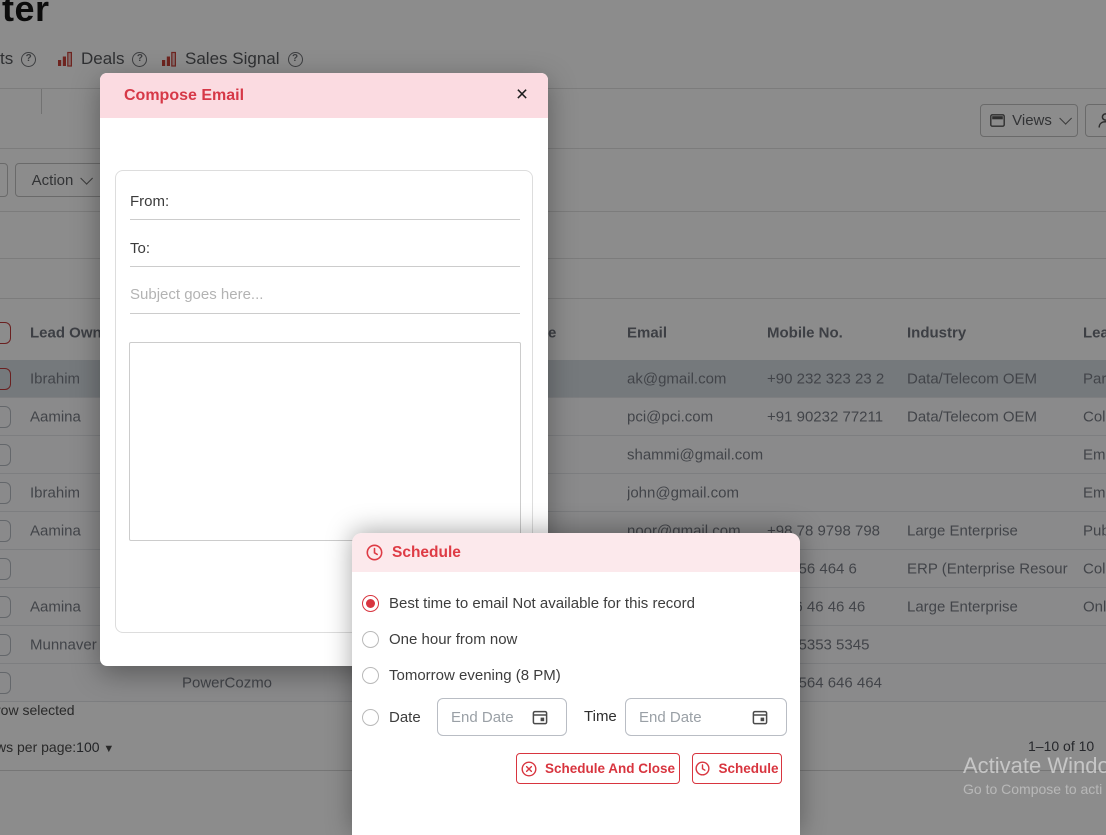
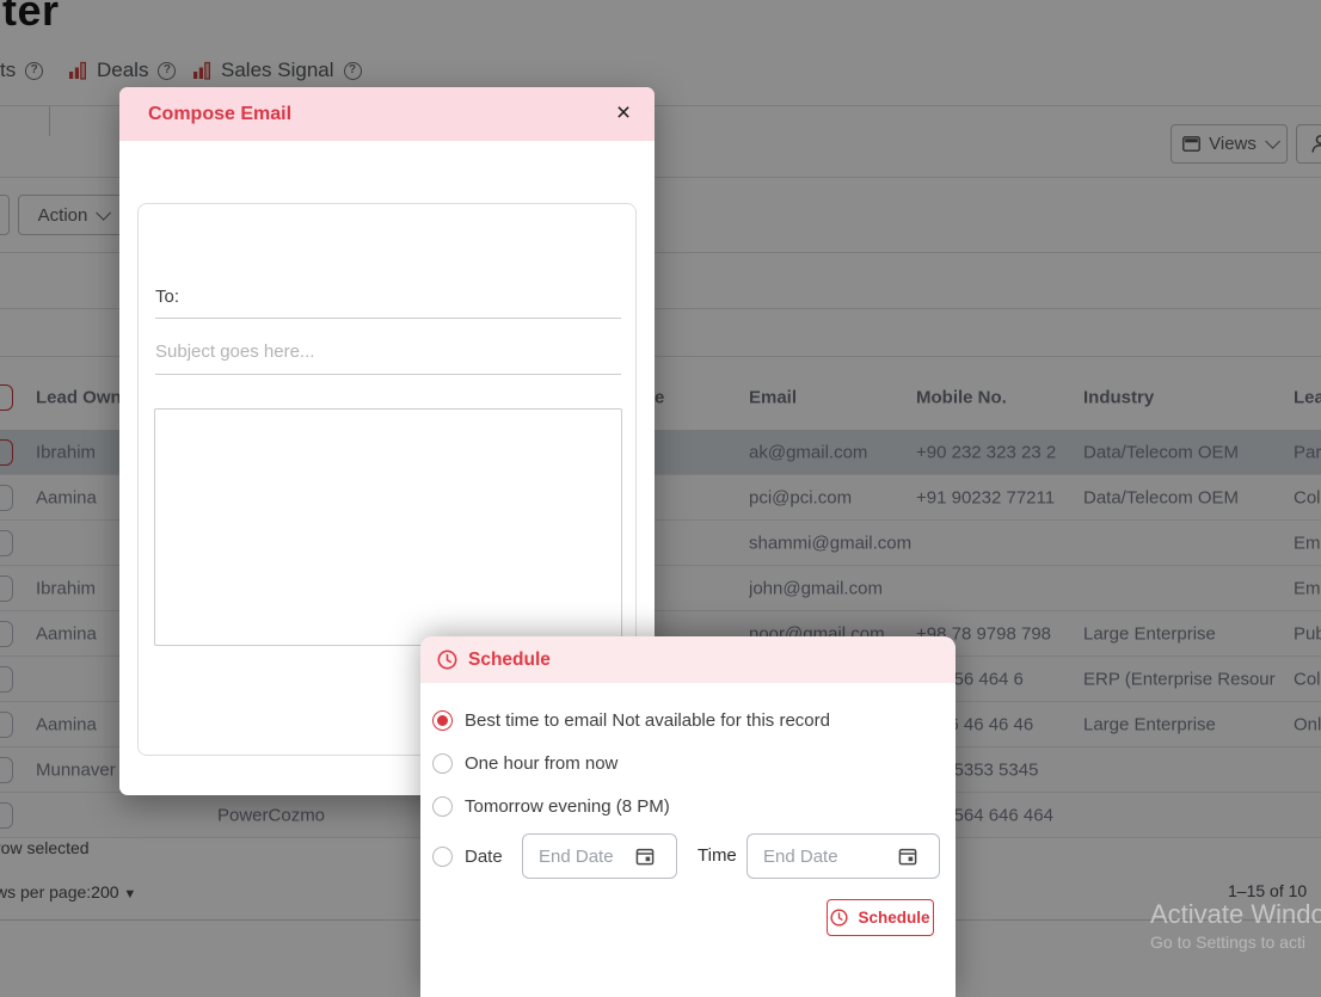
  ter
  ts
  ?
  Deals
  ?
  Sales Signal
  ?
  Views
  Action
  Lead Own
  e
  Email
  Mobile No.
  Industry
  Lea
  Ibrahim
  ak@gmail.com
  +90 232 323 23 2
  Data/Telecom OEM
  Par
  Aamina
  pci@pci.com
  +91 90232 77211
  Data/Telecom OEM
  Col
  shammi@gmail.com
  Ibrahim
  john@gmail.com
  Aamina
  noor@gmail.com
  +98 78 9798 798
  Large Enterprise
  56 464 6
  ERP (Enterprise Resour
  Col
  Aamina
  46 46 46
  Large Enterprise
  Onl
  Munnaver
  5353 5345
  PowerCozmo
  564 646 464
  ow selected
- ws per page:100 ▼
+ ws per page:200 ▼
- 1–10 of 10
+ 1–15 of 10
  Activate Windo
- Go to Compose to acti
+ Go to Settings to acti
  Compose Email
  ×
- From:
  To:
  Subject goes here...
  Schedule
  Best time to email Not available for this record
  One hour from now
  Tomorrow evening (8 PM)
  Date
  End Date
  Time
  End Date
- Schedule And Close
  Schedule
